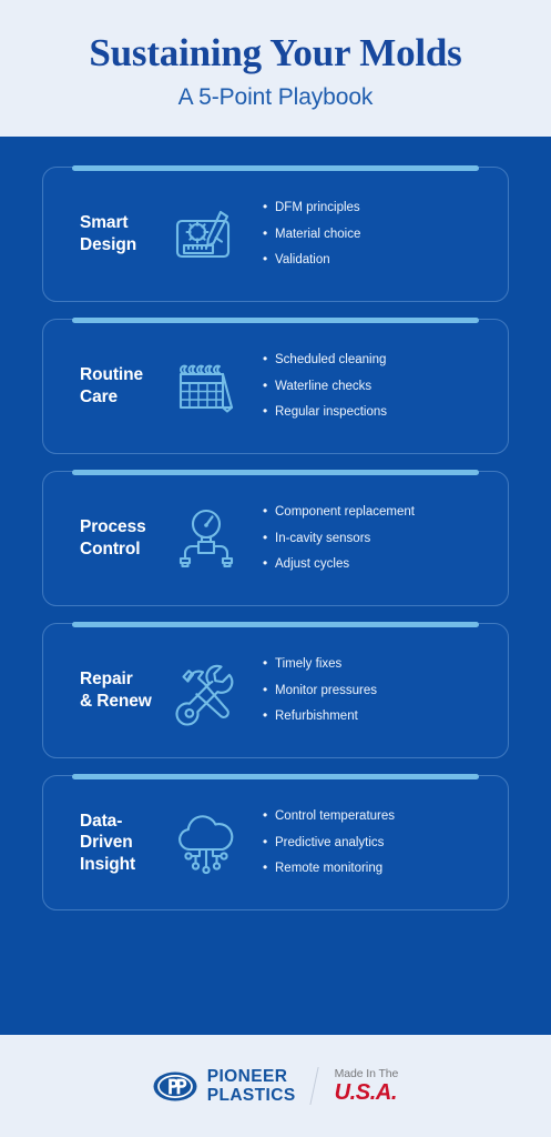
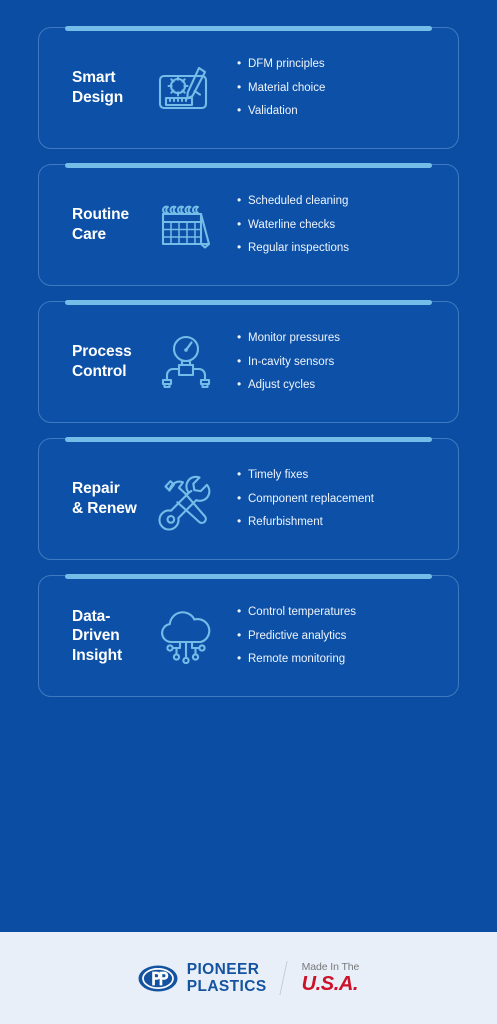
- Sustaining Your Molds
- A 5-Point Playbook
  Smart
  Design
  DFM principles
  Material choice
  Validation
  Routine
  Care
  Scheduled cleaning
  Waterline checks
  Regular inspections
  Process
  Control
- Component replacement
+ Monitor pressures
  In-cavity sensors
  Adjust cycles
  Repair
  & Renew
  Timely fixes
- Monitor pressures
+ Component replacement
  Refurbishment
  Data-
  Driven
  Insight
  Control temperatures
  Predictive analytics
  Remote monitoring
  PIONEER
  PLASTICS
  Made In The
  U.S.A.
